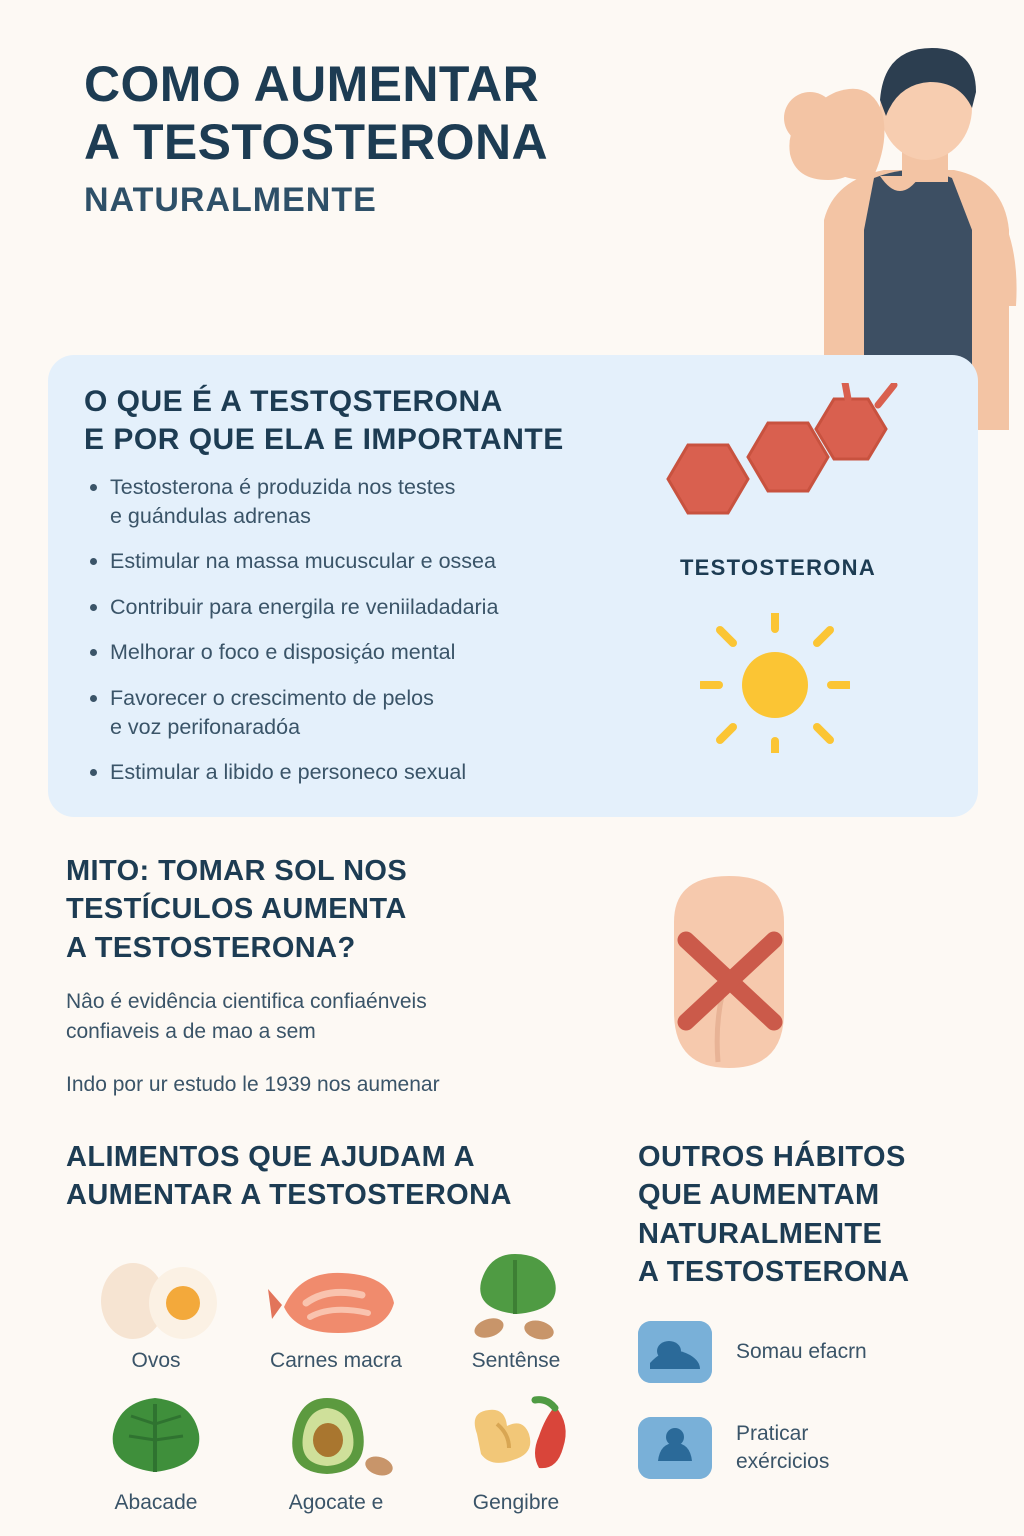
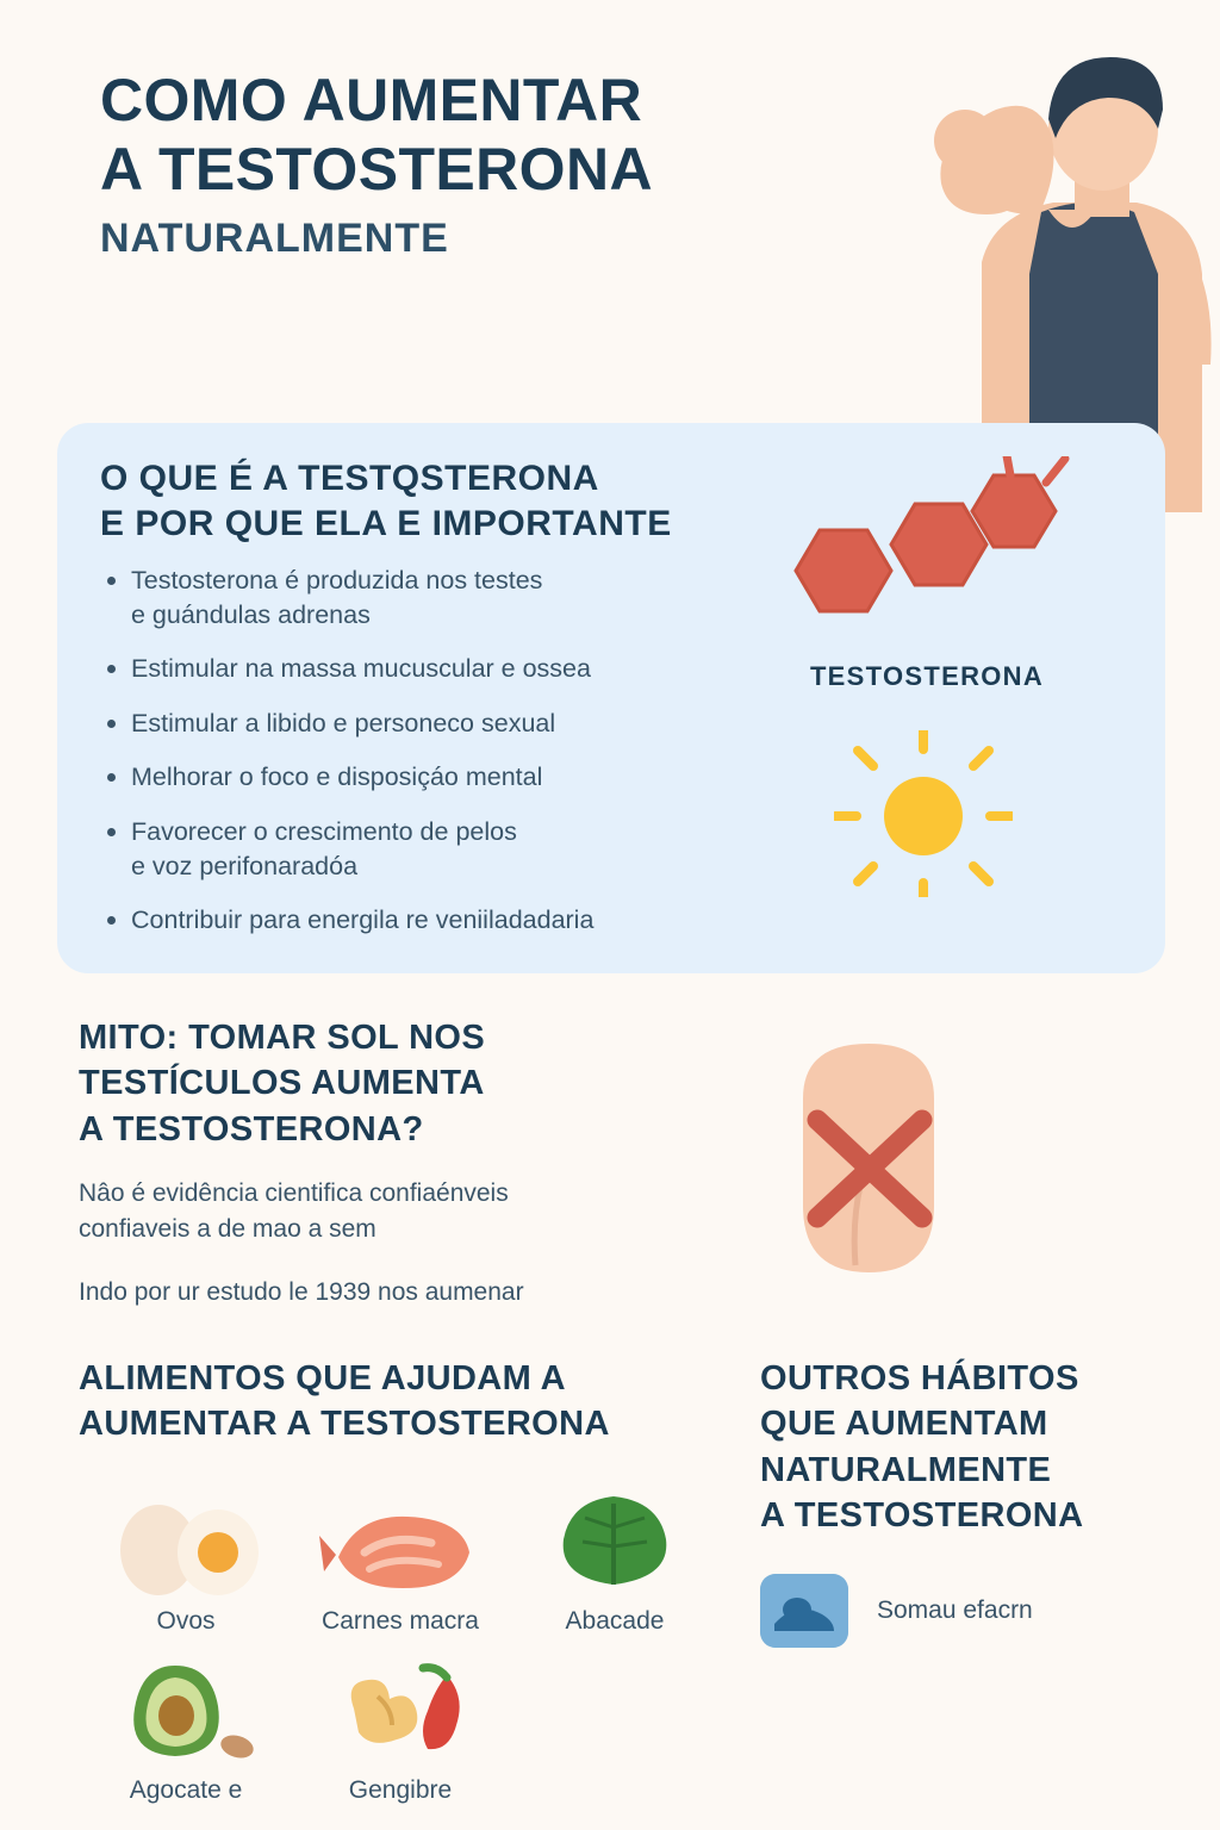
  COMO AUMENTAR
  A TESTOSTERONA
  NATURALMENTE
  O QUE É A TESTQSTERONA
  E POR QUE ELA E IMPORTANTE
  Testosterona é produzida nos testes
  e guándulas adrenas
  Estimular na massa mucuscular e ossea
- Contribuir para energila re veniiladadaria
+ Estimular a libido e personeco sexual
  Melhorar o foco e disposiçáo mental
  Favorecer o crescimento de pelos
  e voz perifonaradóa
- Estimular a libido e personeco sexual
+ Contribuir para energila re veniiladadaria
  TESTOSTERONA
  MITO: TOMAR SOL NOS
  TESTÍCULOS AUMENTA
  A TESTOSTERONA?
  Nâo é evidência cientifica confiaénveis
  confiaveis a de mao a sem
  Indo por ur estudo le 1939 nos aumenar
  ALIMENTOS QUE AJUDAM A
  AUMENTAR A TESTOSTERONA
  Ovos
  Carnes macra
- Sentênse
  Abacade
  Agocate e
  Gengibre
  OUTROS HÁBITOS
  QUE AUMENTAM
  NATURALMENTE
  A TESTOSTERONA
  Somau efacrn
- Praticar
- exércicios
